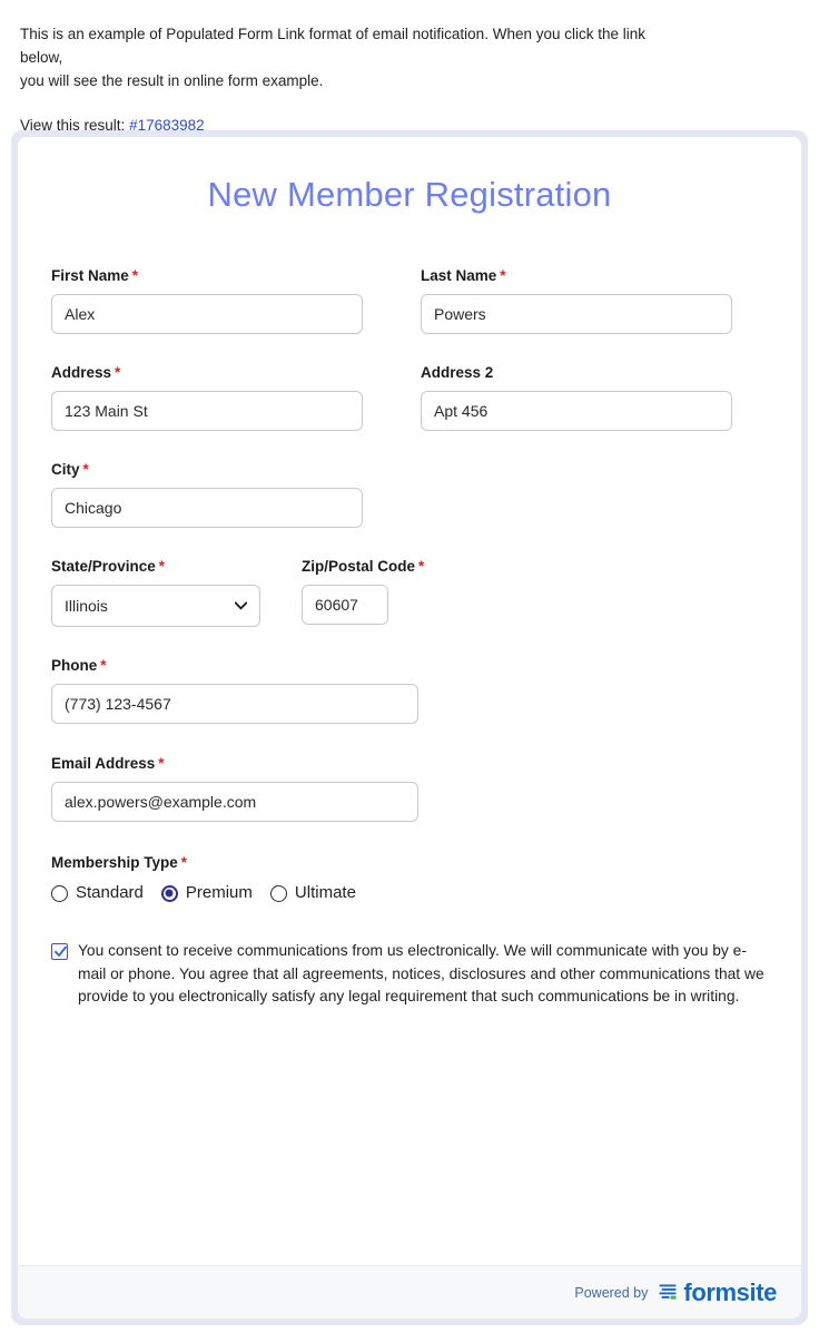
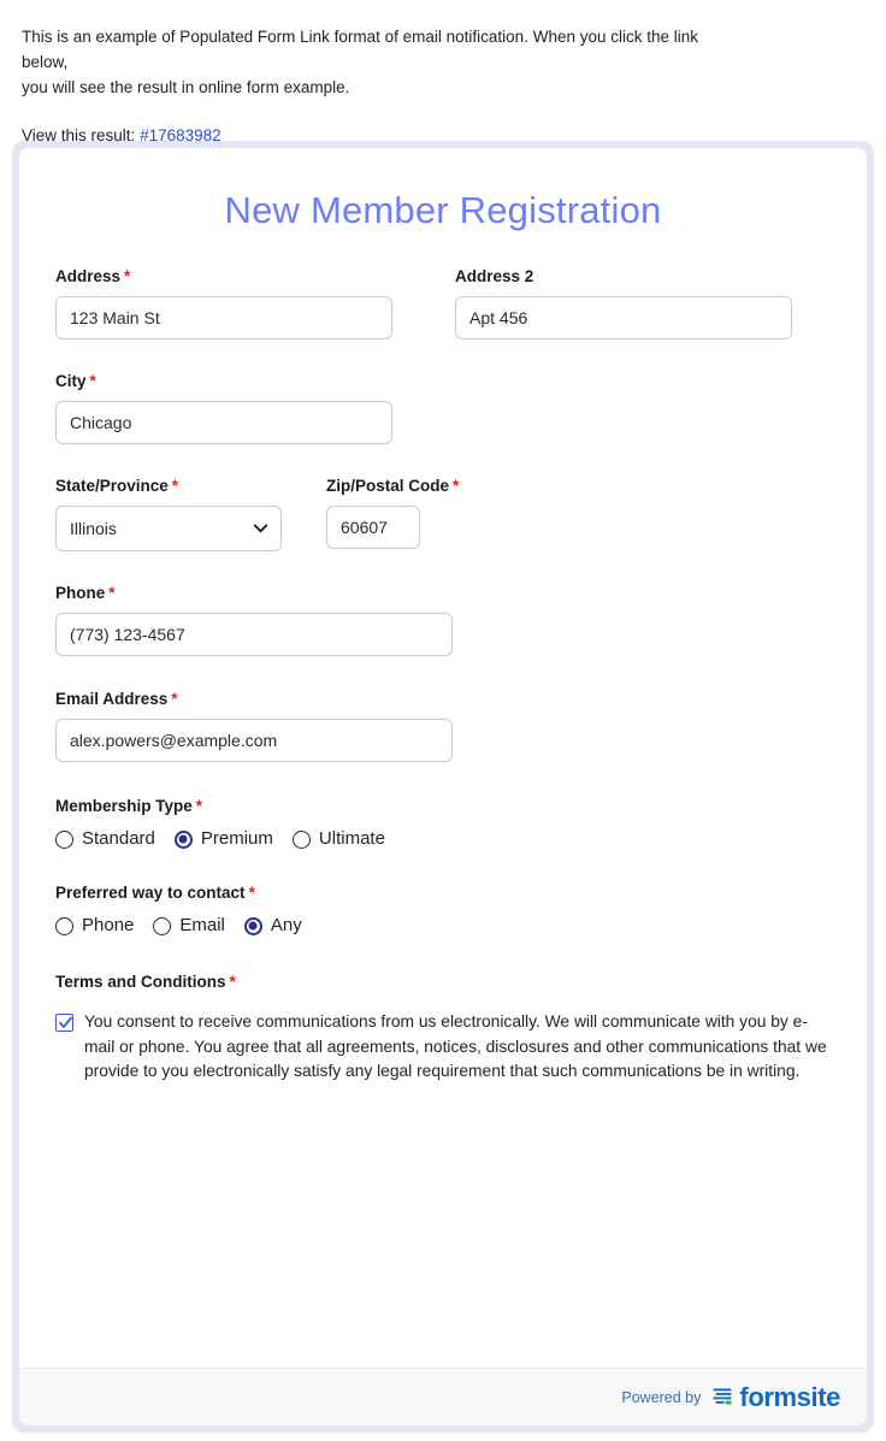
  This is an example of Populated Form Link format of email notification. When you click the link below,
  you will see the result in online form example.
  View this result: #17683982
  New Member Registration
- First Name *
- Alex
- Last Name *
- Powers
  Address *
  123 Main St
  Address 2
  Apt 456
  City *
  Chicago
  State/Province *
  Illinois
  Zip/Postal Code *
  60607
  Phone *
  (773) 123-4567
  Email Address *
  alex.powers@example.com
  Membership Type *
  Standard
  Premium
  Ultimate
+ Preferred way to contact *
+ Phone
+ Email
+ Any
+ Terms and Conditions *
  You consent to receive communications from us electronically. We will communicate with you by e-mail or phone. You agree that all agreements, notices, disclosures and other communications that we provide to you electronically satisfy any legal requirement that such communications be in writing.
  Powered by
  formsite
